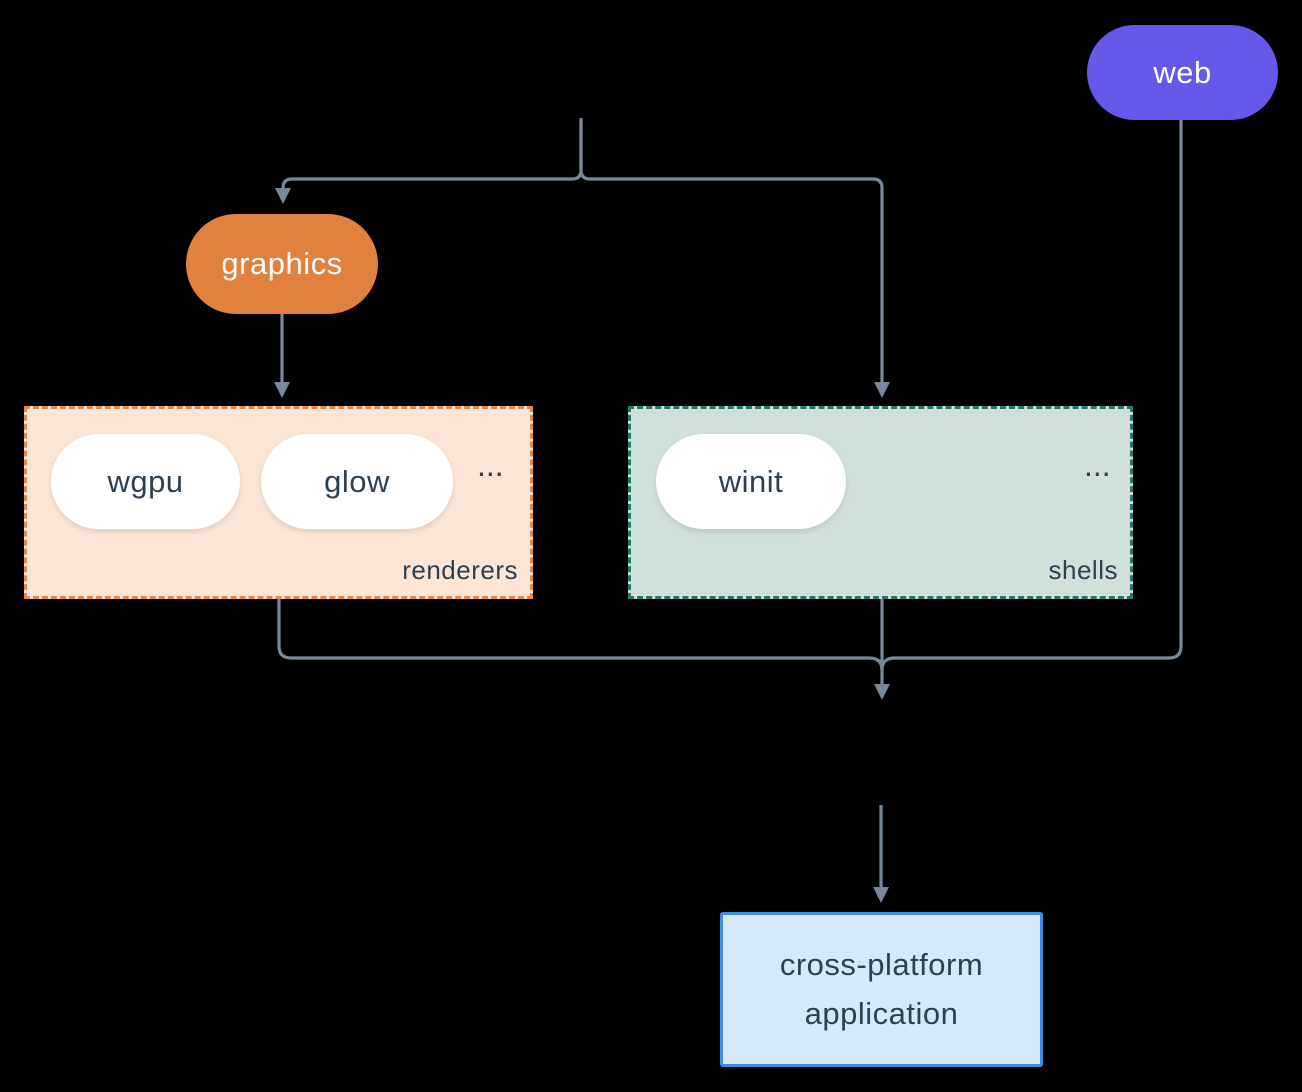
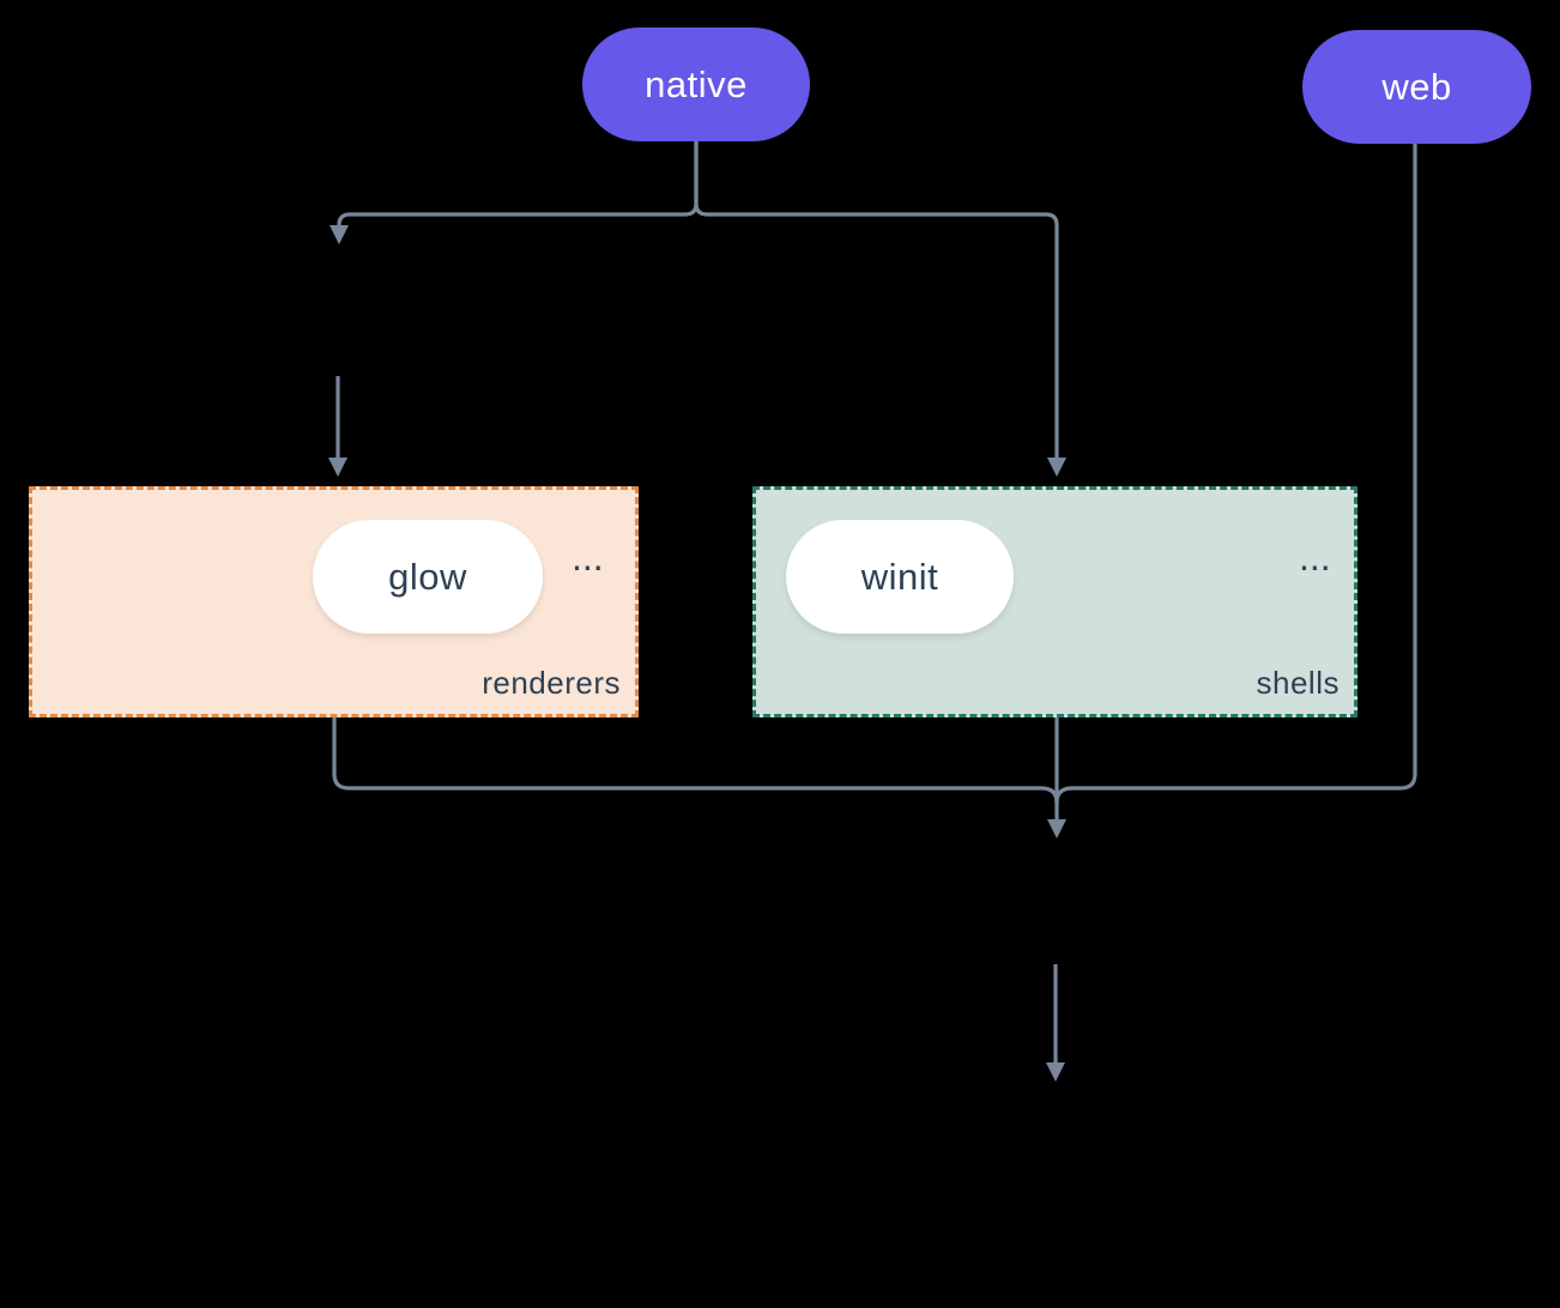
+ native
  web
- graphics
- wgpu
  glow
  ...
  renderers
  winit
  ...
  shells
- cross-platform
- application
